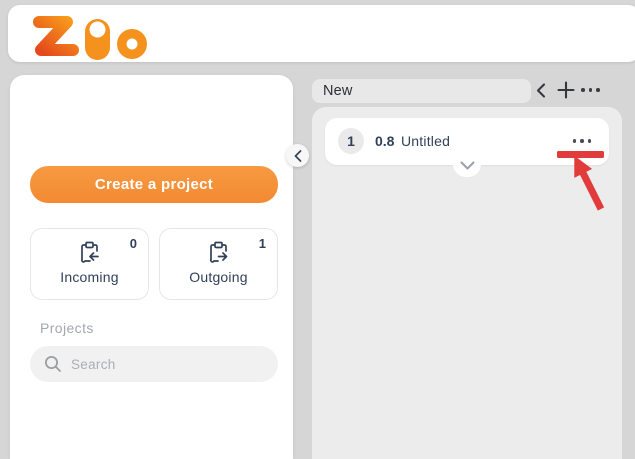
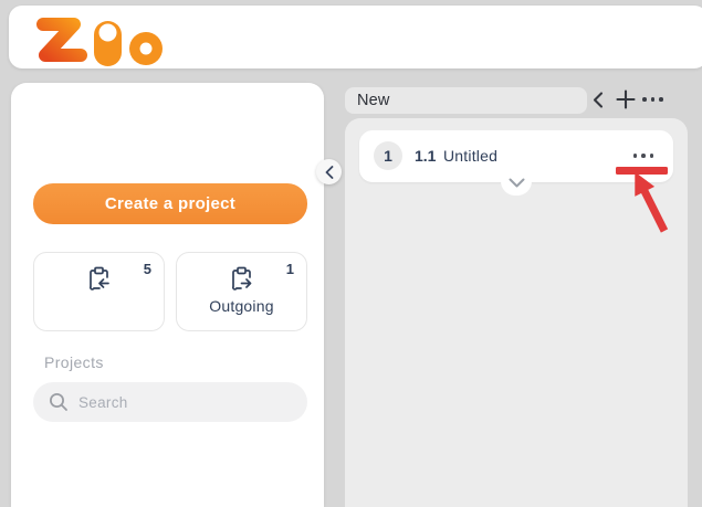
  Create a project
- 0
+ 5
- Incoming
  1
  Outgoing
  Projects
  Search
  New
  1
- 0.8
+ 1.1
  Untitled
